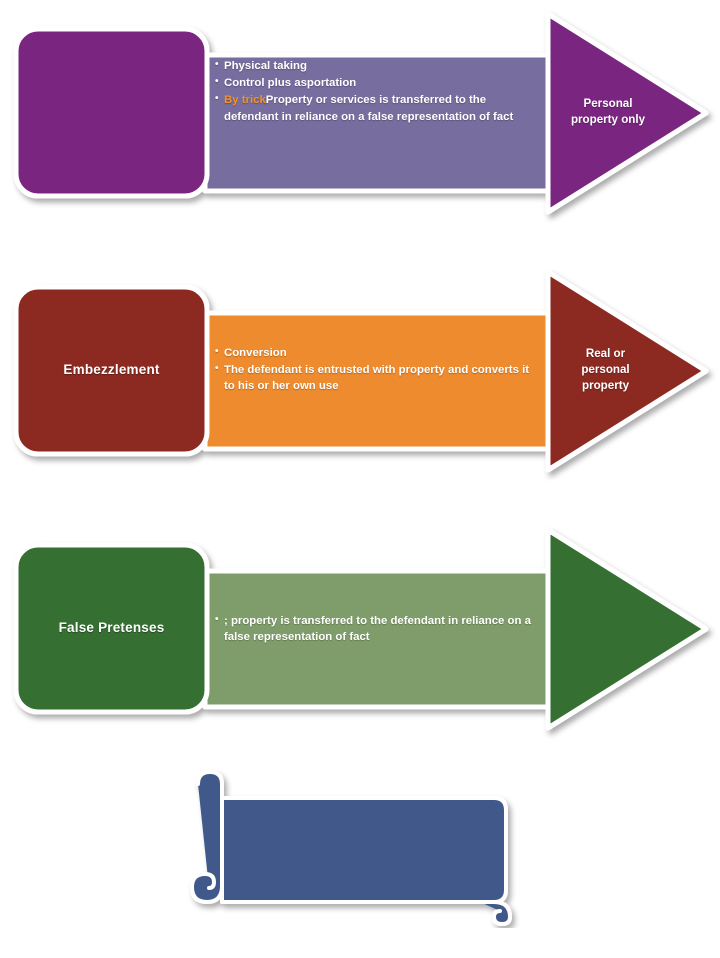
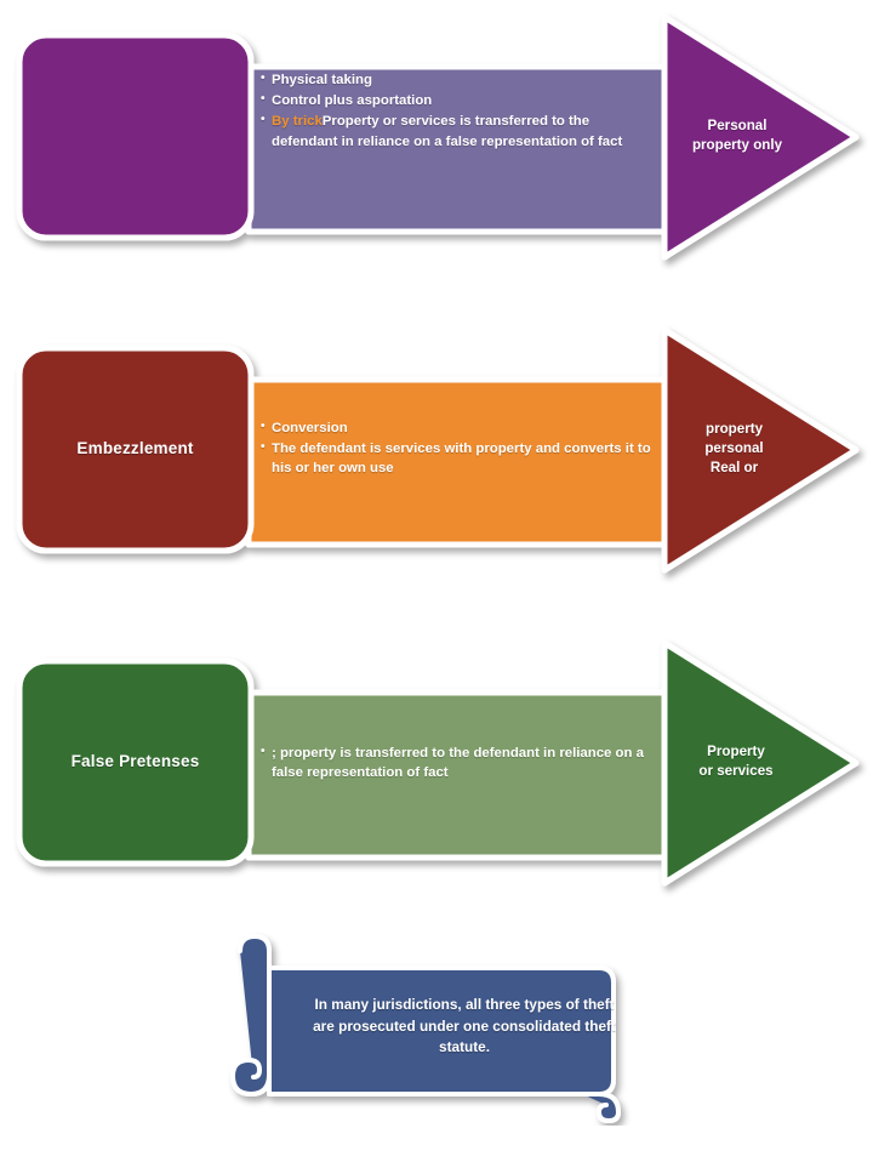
  Physical taking
  Control plus asportation
  By trickProperty or services is transferred to the defendant in reliance on a false representation of fact
  Personal
  property only
  Embezzlement
  Conversion
- The defendant is entrusted with property and converts it to his or her own use
+ The defendant is services with property and converts it to his or her own use
- Real or
+ property
  personal
- property
+ Real or
  False Pretenses
  ; property is transferred to the defendant in reliance on a false representation of fact
+ Property
+ or services
+ In many jurisdictions, all three types of theft are prosecuted under one consolidated theft statute.
